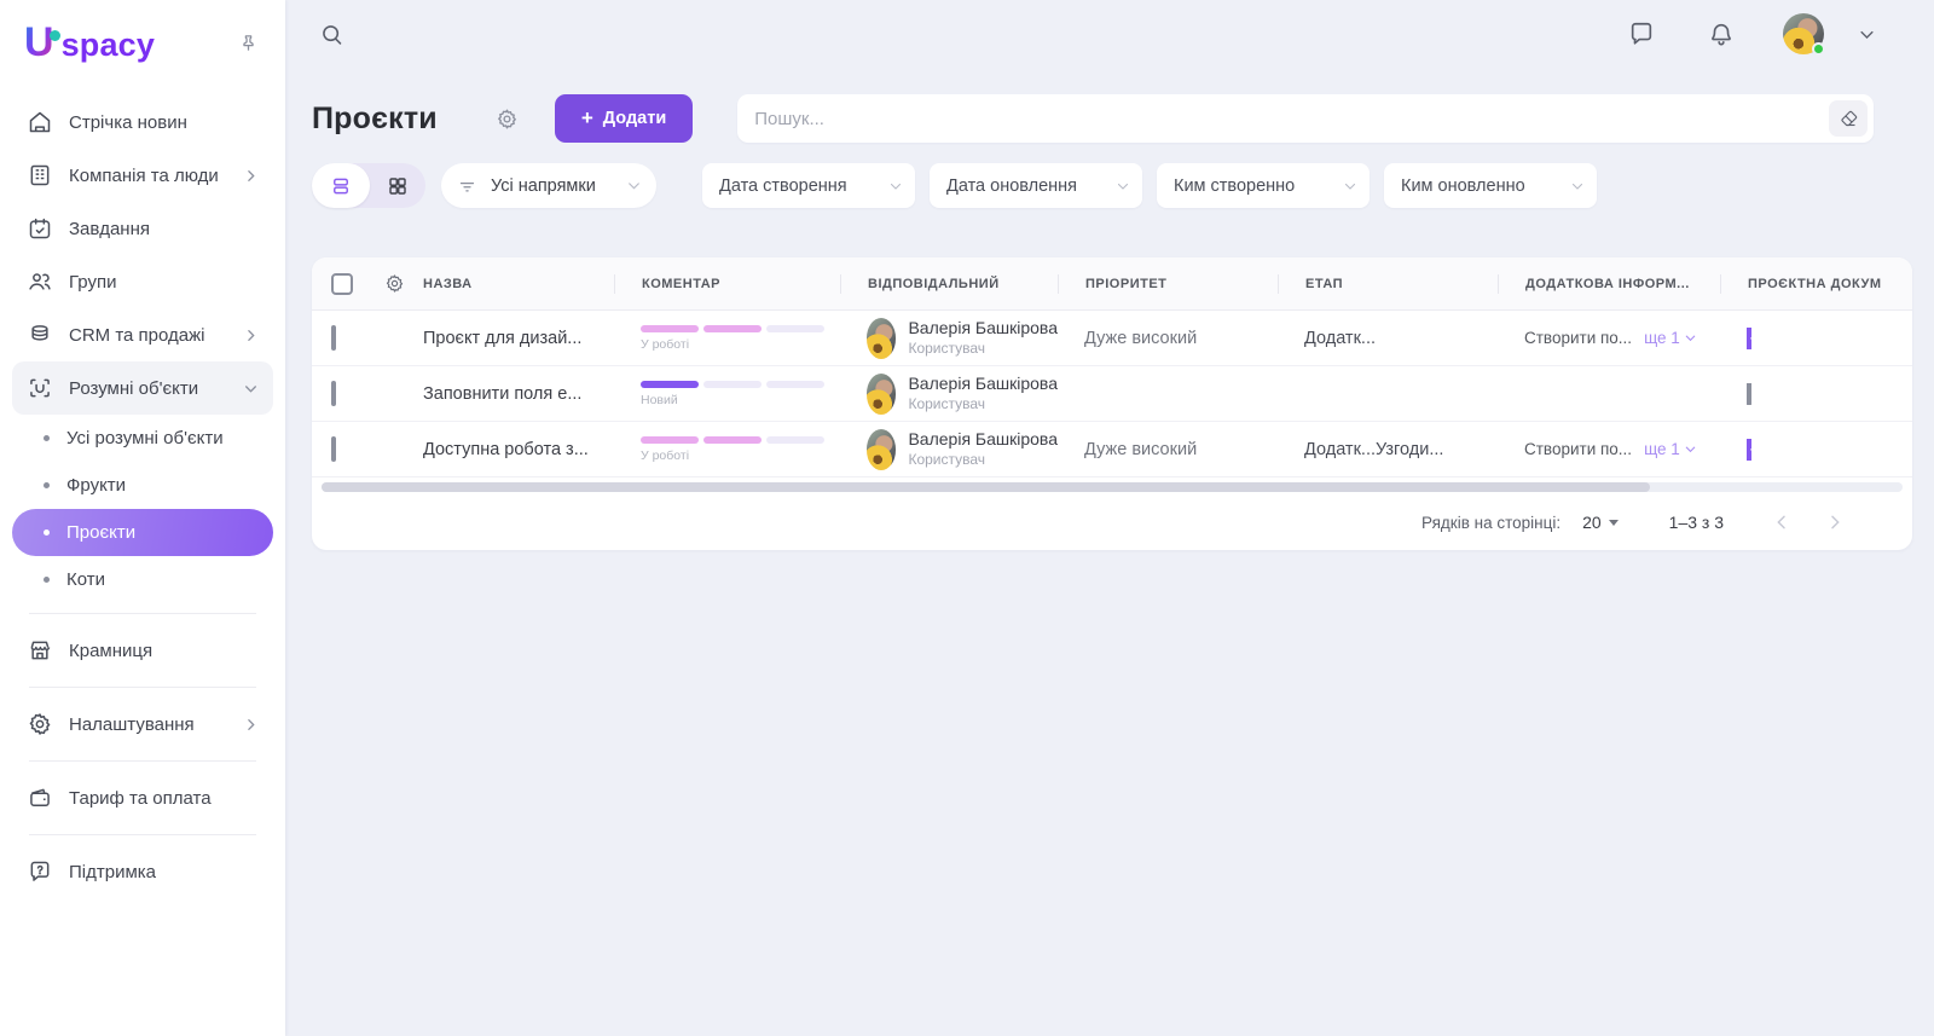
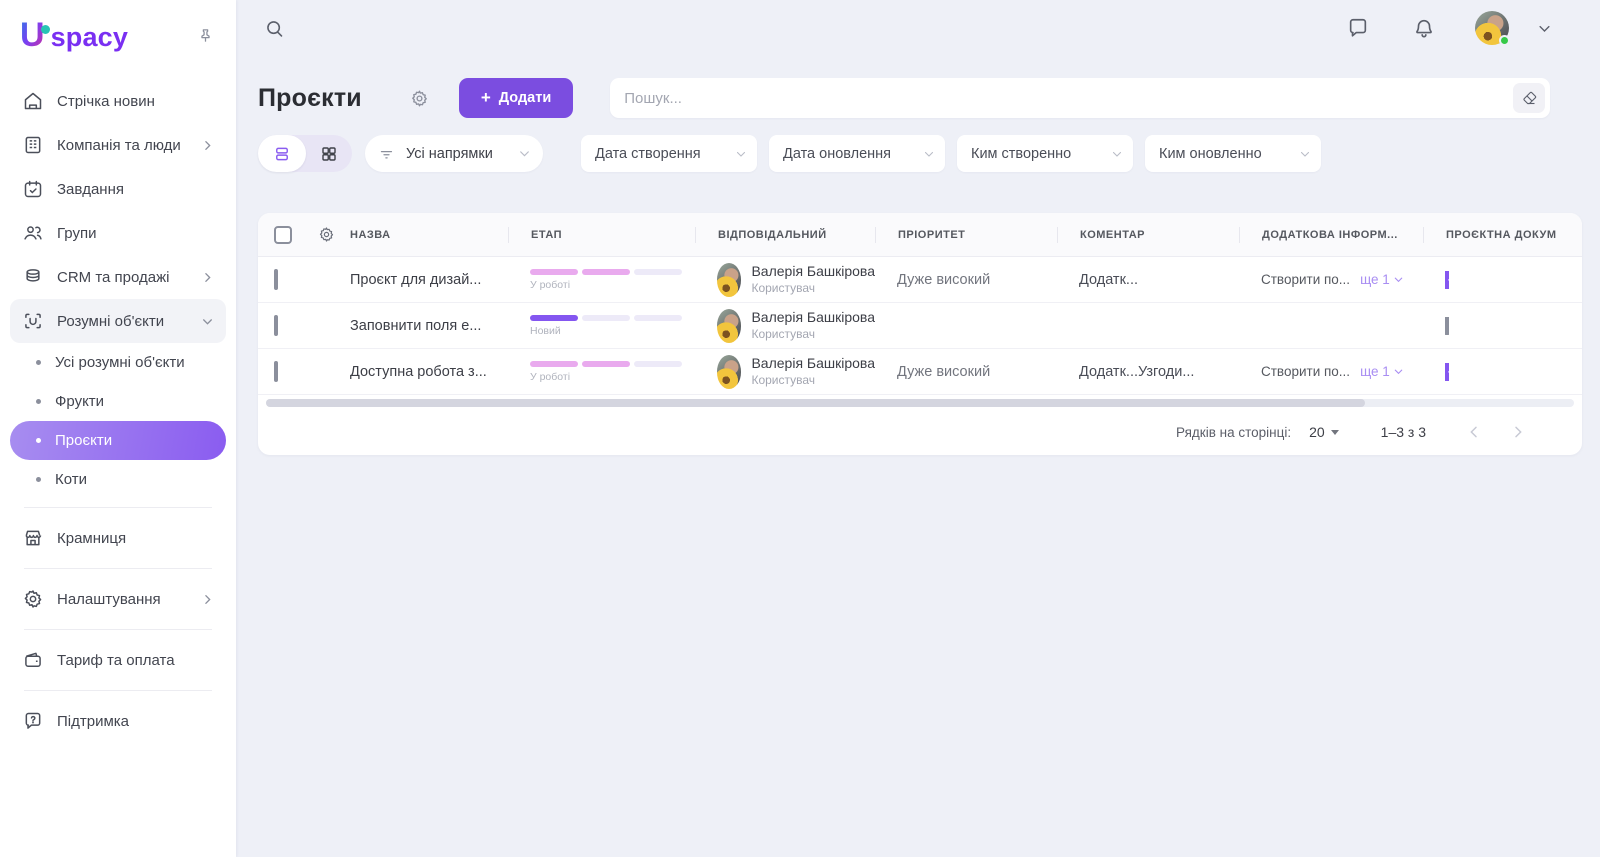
  U
  spacy
  Стрічка новин
  Компанія та люди
  Завдання
  Групи
  CRM та продажі
  Розумні об'єкти
  Усі розумні об'єкти
  Фрукти
  Проєкти
  Коти
  Крамниця
  Налаштування
  Тариф та оплата
  Підтримка
  Проєкти
  +
  Додати
  Пошук...
  Усі напрямки
  Дата створення
  Дата оновлення
  Ким створенно
  Ким оновленно
  НАЗВА
- КОМЕНТАР
+ ЕТАП
  ВІДПОВІДАЛЬНИЙ
  ПРІОРИТЕТ
- ЕТАП
+ КОМЕНТАР
  ДОДАТКОВА ІНФОРМ...
  ПРОЄКТНА ДОКУМ
  Проєкт для дизай...
  У роботі
  Валерія Башкірова
  Користувач
  Дуже високий
  Додатк...
  Створити по...
  ще 1
  Заповнити поля е...
  Новий
  Валерія Башкірова
  Користувач
  Доступна робота з...
  У роботі
  Валерія Башкірова
  Користувач
  Дуже високий
  Додатк...Узгоди...
  Створити по...
  ще 1
  Рядків на сторінці:
  20
  1–3 з 3
